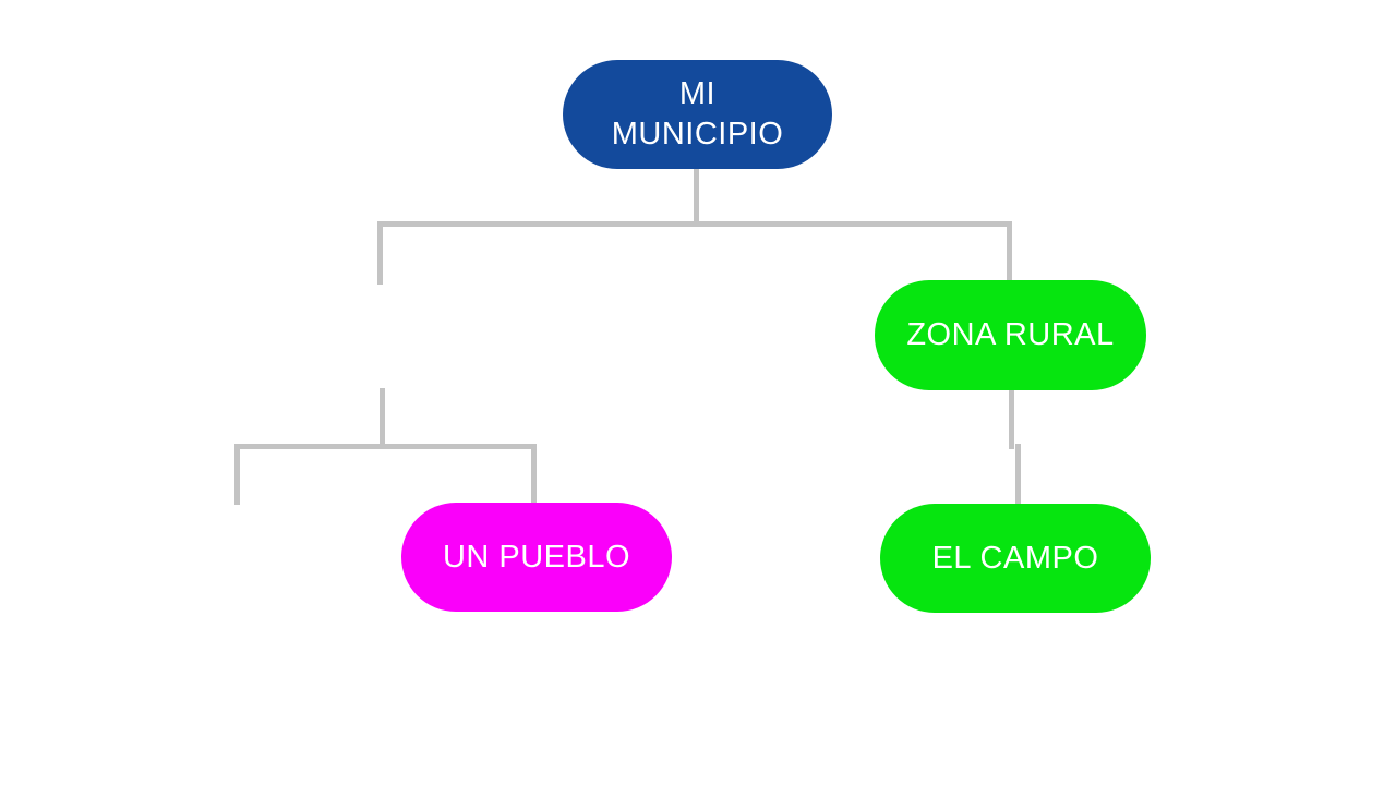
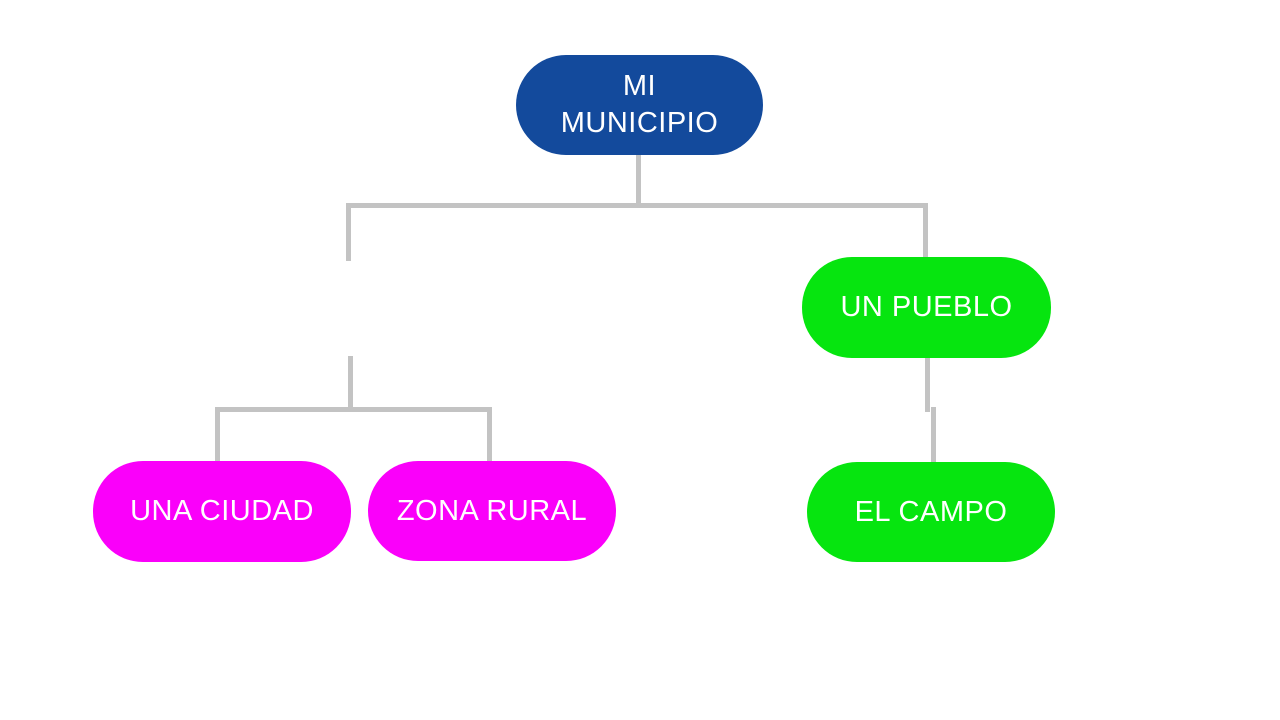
  MI
  MUNICIPIO
- ZONA RURAL
+ UN PUEBLO
+ UNA CIUDAD
- UN PUEBLO
+ ZONA RURAL
  EL CAMPO
